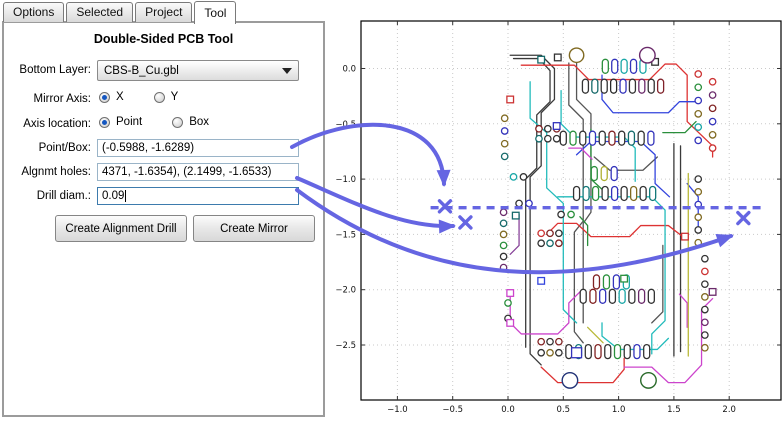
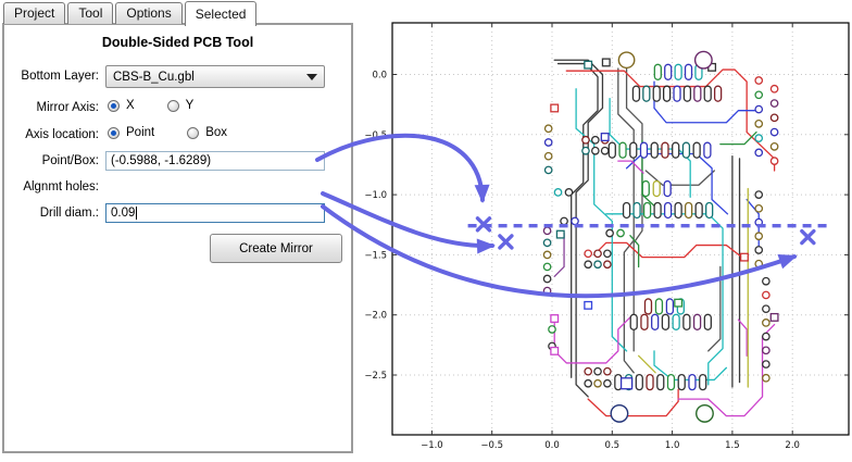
- Options
+ Project
- Selected
+ Tool
- Project
+ Options
- Tool
+ Selected
  Double-Sided PCB Tool
  Bottom Layer:
  CBS-B_Cu.gbl
  Mirror Axis:
  X
  Y
  Axis location:
  Point
  Box
  Point/Box:
  (-0.5988, -1.6289)
  Algnmt holes:
- 4371, -1.6354), (2.1499, -1.6533)
  Drill diam.:
  0.09
- Create Alignment Drill
  Create Mirror
  −1.0
  −0.5
  0.0
  0.5
  1.0
  1.5
  2.0
  0.0
  −1.0
  −1.5
  −2.0
  −2.5
